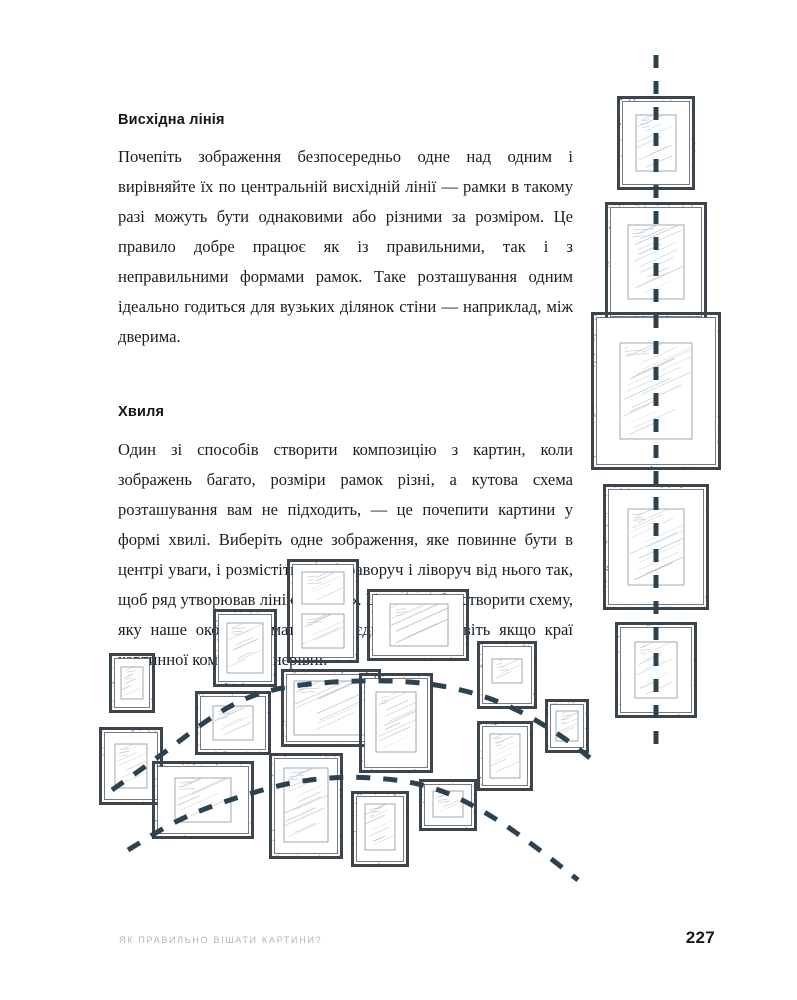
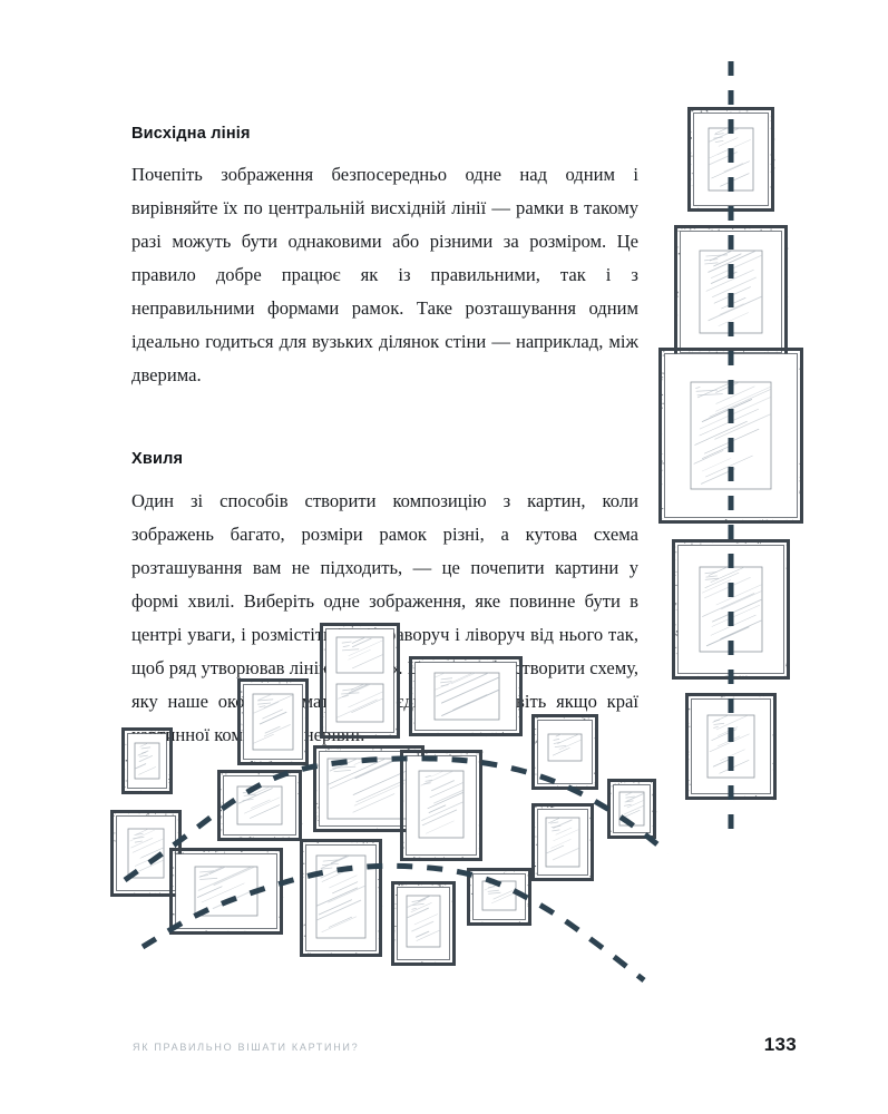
  Висхідна лінія
  Почепіть зображення безпосередньо одне над одним і вирівняйте їх по центральній висхідній лінії — рамки в такому разі можуть бути однаковими або різними за розміром. Це правило добре працює як із правильними, так і з неправильними формами рамок. Таке розташування одним ідеально годиться для вузьких ділянок стіни — наприклад, між дверима.
  Хвиля
  Один зі способів створити композицію з картин, коли зображень багато, розміри рамок різні, а кутова схема розташування вам не підходить, — це почепити картини у формі хвилі. Виберіть одне зображення, яке повинне бути в центрі уваги, і розмістітворуч і ліворуч від нього так, щоб ряд утворював ліні. Ц створити схему, яку наше окатдіть якщо краї нної ком нерівні.
  ЯК ПРАВИЛЬНО ВІШАТИ КАРТИНИ?
- 227
+ 133
